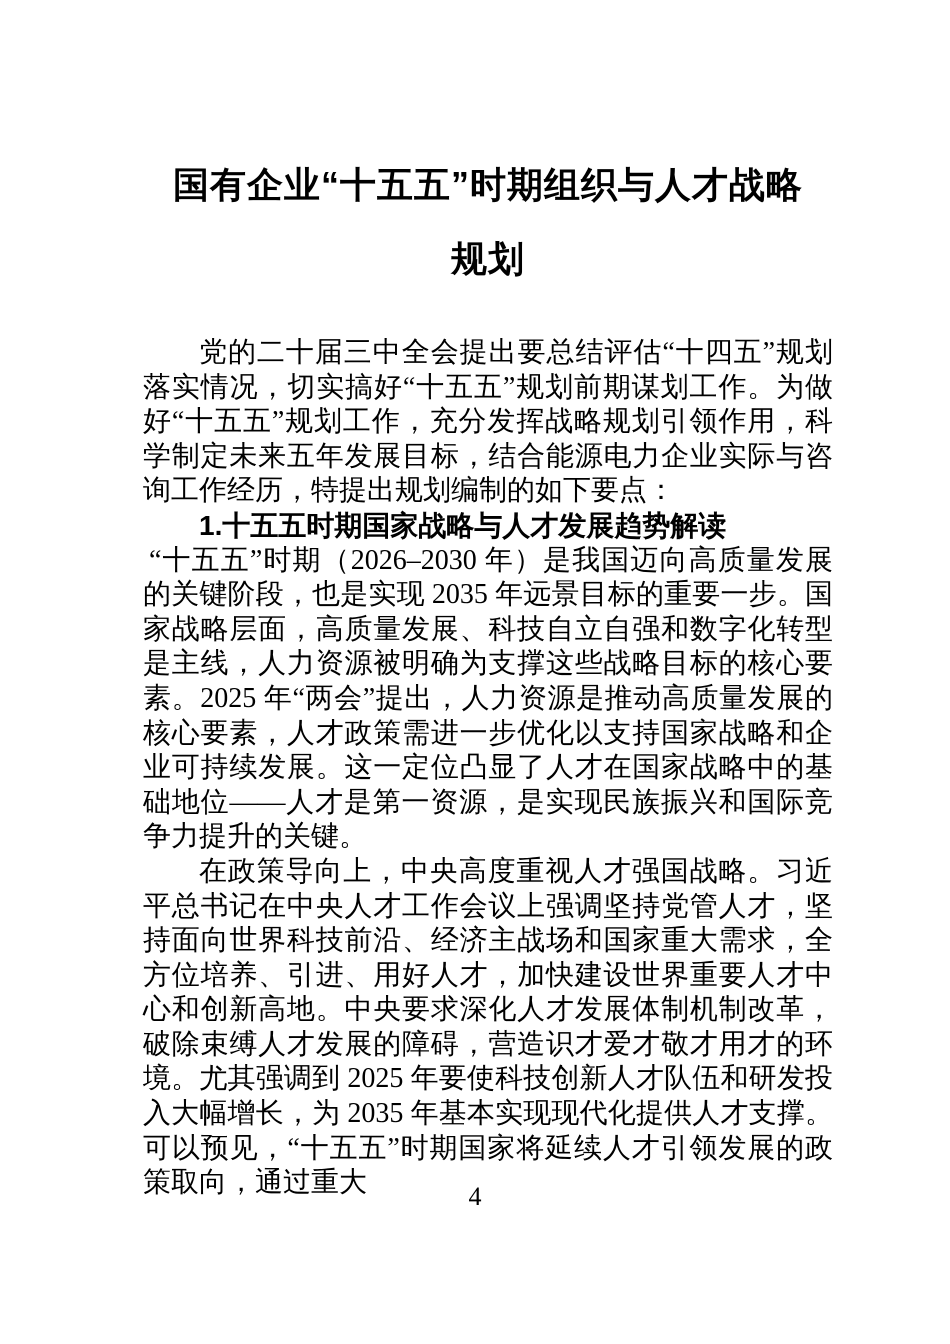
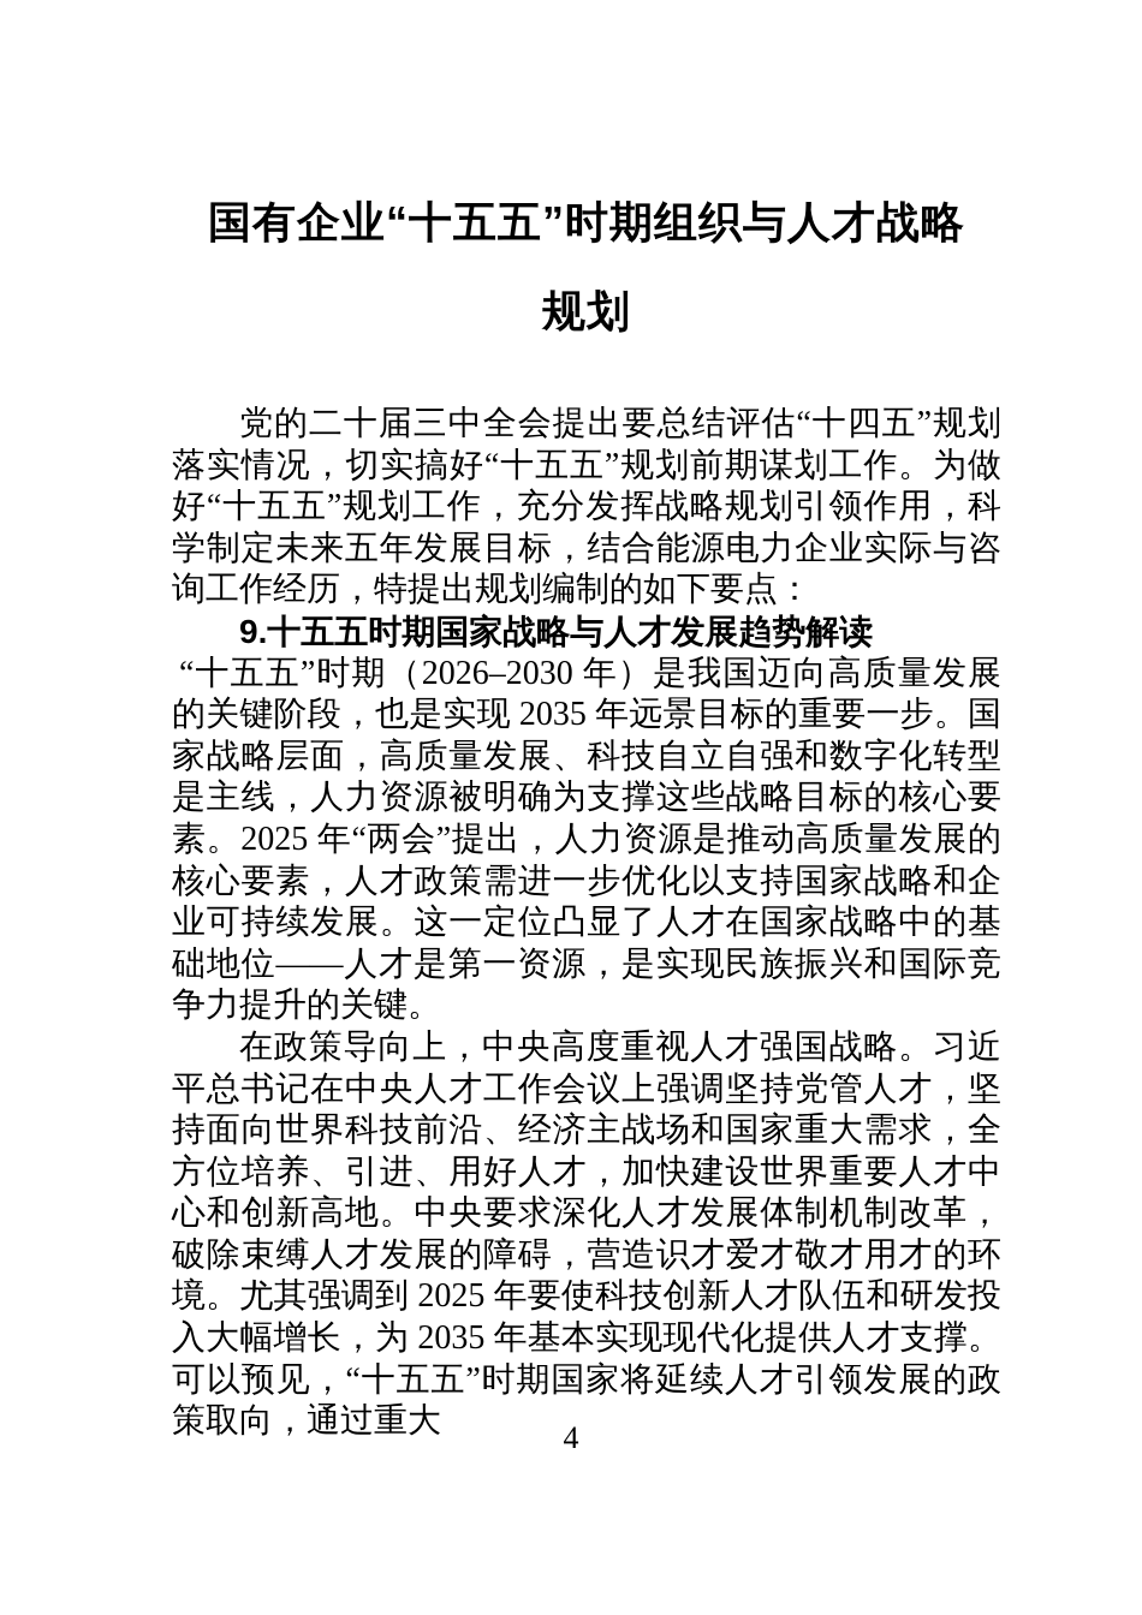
  国有企业“十五五”时期组织与人才战略
  规划
  党的二十届三中全会提出要总结评估“十四五”规划落实情况，切实搞好“十五五”规划前期谋划工作。为做好“十五五”规划工作，充分发挥战略规划引领作用，科学制定未来五年发展目标，结合能源电力企业实际与咨询工作经历，特提出规划编制的如下要点：
- 1.十五五时期国家战略与人才发展趋势解读
+ 9.十五五时期国家战略与人才发展趋势解读
  “十五五”时期（2026–2030 年）是我国迈向高质量发展的关键阶段，也是实现 2035 年远景目标的重要一步。国家战略层面，高质量发展、科技自立自强和数字化转型是主线，人力资源被明确为支撑这些战略目标的核心要素。2025 年“两会”提出，人力资源是推动高质量发展的核心要素，人才政策需进一步优化以支持国家战略和企业可持续发展。这一定位凸显了人才在国家战略中的基础地位——人才是第一资源，是实现民族振兴和国际竞争力提升的关键。
  在政策导向上，中央高度重视人才强国战略。习近平总书记在中央人才工作会议上强调坚持党管人才，坚持面向世界科技前沿、经济主战场和国家重大需求，全方位培养、引进、用好人才，加快建设世界重要人才中心和创新高地。中央要求深化人才发展体制机制改革，破除束缚人才发展的障碍，营造识才爱才敬才用才的环境。尤其强调到 2025 年要使科技创新人才队伍和研发投入大幅增长，为 2035 年基本实现现代化提供人才支撑。可以预见，“十五五”时期国家将延续人才引领发展的政策取向，通过重大
  4
